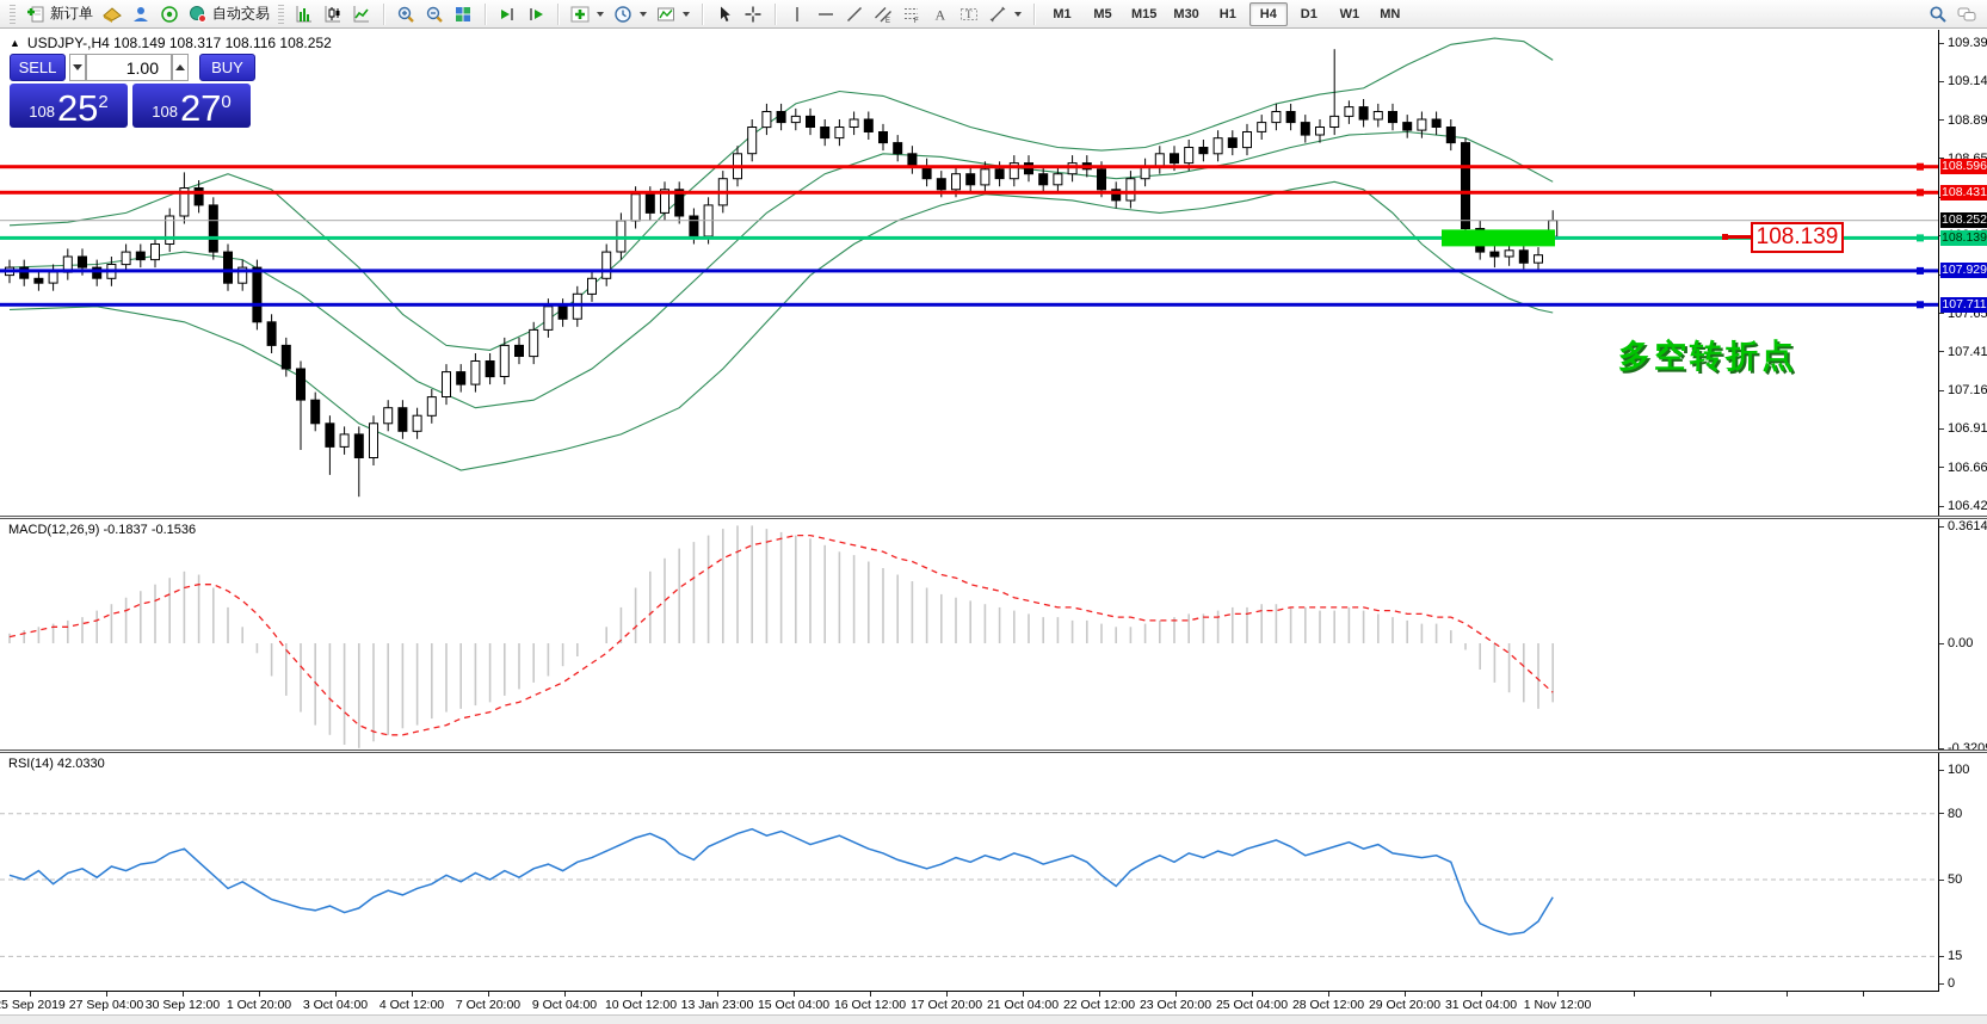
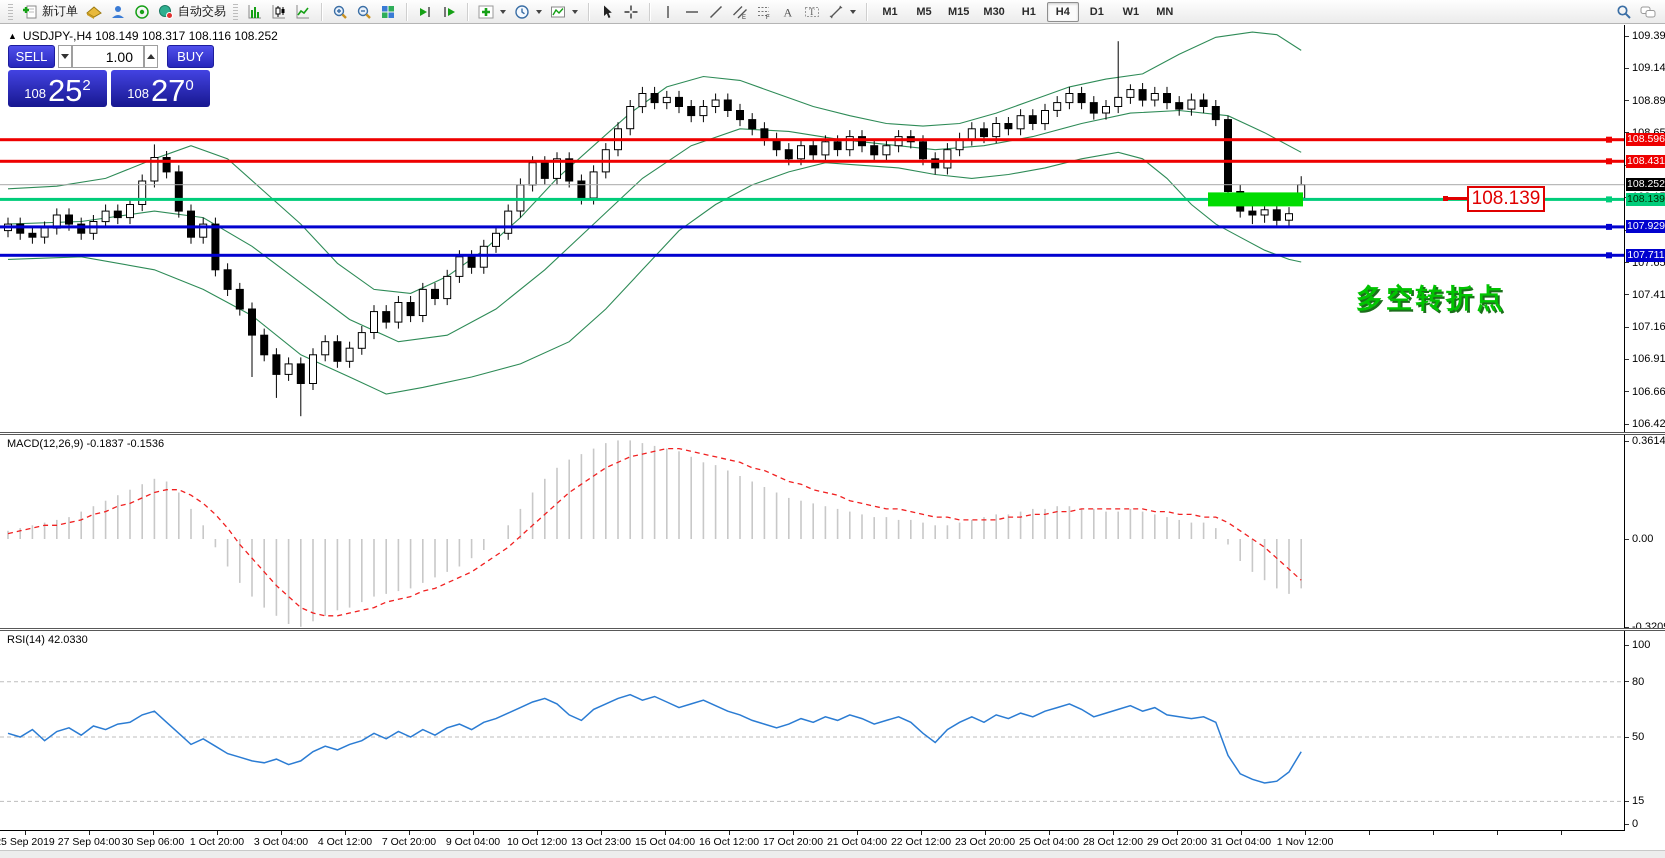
  新订单
  自动交易
  A
  T
  M1
  M5
  M15
  M30
  H1
  H4
  D1
  W1
  MN
  ▲
  USDJPY-,H4 108.149 108.317 108.116 108.252
  SELL
  1.00
  BUY
  108
  25
  2
  108
  27
  0
  MACD(12,26,9) -0.1837 -0.1536
  RSI(14) 42.0330
  109.39
  109.14
  108.89
  107.65
  107.41
  107.16
  106.91
  106.66
  106.42
  0.3614
  0.00
  -0.320
  100
  80
  50
  15
  0
  108.596
  108.431
  108.252
  108.139
  107.929
  107.711
  5 Sep 2019
  27 Sep 04:00
- 30 Sep 12:00
+ 30 Sep 06:00
  1 Oct 20:00
  3 Oct 04:00
  4 Oct 12:00
  7 Oct 20:00
  9 Oct 04:00
  10 Oct 12:00
- 13 Jan 23:00
+ 13 Oct 23:00
  15 Oct 04:00
  16 Oct 12:00
  17 Oct 20:00
  21 Oct 04:00
  22 Oct 12:00
  23 Oct 20:00
  25 Oct 04:00
  28 Oct 12:00
  29 Oct 20:00
  31 Oct 04:00
  1 Nov 12:00
  108.139
  多空转折点
